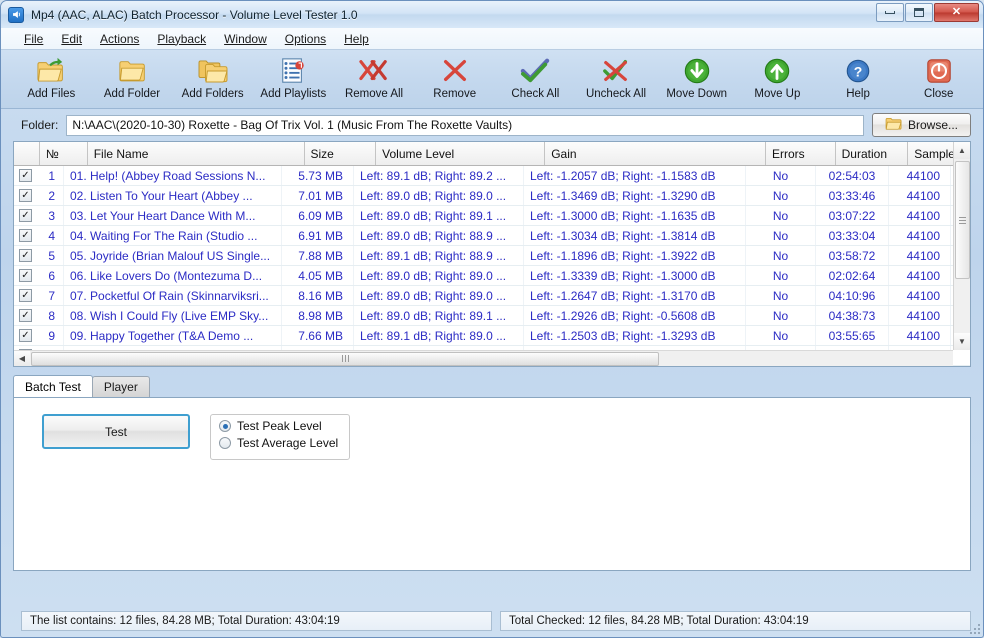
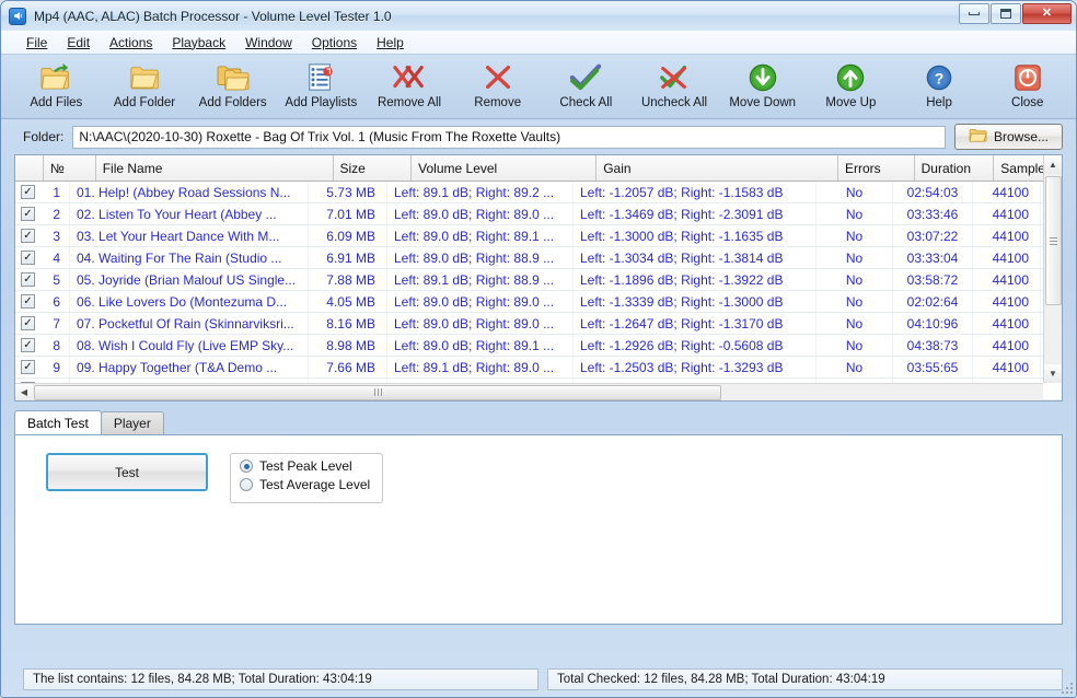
  Mp4 (AAC, ALAC) Batch Processor - Volume Level Tester 1.0
  ✕
  File
  Edit
  Actions
  Playback
  Window
  Options
  Help
  Add Files
  Add Folder
  Add Folders
  Add Playlists
  Remove All
  Remove
  Check All
  Uncheck All
  Move Down
  Move Up
  ?
  Help
  Close
  Folder:
  N:\AAC\(2020-10-30) Roxette - Bag Of Trix Vol. 1 (Music From The Roxette Vaults)
  Browse...
  №
  File Name
  Size
  Volume Level
  Gain
  Errors
  Duration
  Sample
  ✓
  1
  01. Help! (Abbey Road Sessions N...
  5.73 MB
  Left: 89.1 dB; Right: 89.2 ...
  Left: -1.2057 dB; Right: -1.1583 dB
  No
  02:54:03
  44100
  ✓
  2
  02. Listen To Your Heart (Abbey ...
  7.01 MB
  Left: 89.0 dB; Right: 89.0 ...
- Left: -1.3469 dB; Right: -1.3290 dB
+ Left: -1.3469 dB; Right: -2.3091 dB
  No
  03:33:46
  44100
  ✓
  3
  03. Let Your Heart Dance With M...
  6.09 MB
  Left: 89.0 dB; Right: 89.1 ...
  Left: -1.3000 dB; Right: -1.1635 dB
  No
  03:07:22
  44100
  ✓
  4
  04. Waiting For The Rain (Studio ...
  6.91 MB
  Left: 89.0 dB; Right: 88.9 ...
  Left: -1.3034 dB; Right: -1.3814 dB
  No
  03:33:04
  44100
  ✓
  5
  05. Joyride (Brian Malouf US Single...
  7.88 MB
  Left: 89.1 dB; Right: 88.9 ...
  Left: -1.1896 dB; Right: -1.3922 dB
  No
  03:58:72
  44100
  ✓
  6
  06. Like Lovers Do (Montezuma D...
  4.05 MB
  Left: 89.0 dB; Right: 89.0 ...
  Left: -1.3339 dB; Right: -1.3000 dB
  No
  02:02:64
  44100
  ✓
  7
  07. Pocketful Of Rain (Skinnarviksri...
  8.16 MB
  Left: 89.0 dB; Right: 89.0 ...
  Left: -1.2647 dB; Right: -1.3170 dB
  No
  04:10:96
  44100
  ✓
  8
  08. Wish I Could Fly (Live EMP Sky...
  8.98 MB
  Left: 89.0 dB; Right: 89.1 ...
  Left: -1.2926 dB; Right: -0.5608 dB
  No
  04:38:73
  44100
  ✓
  9
  09. Happy Together (T&A Demo ...
  7.66 MB
  Left: 89.1 dB; Right: 89.0 ...
  Left: -1.2503 dB; Right: -1.3293 dB
  No
  03:55:65
  44100
  ▲
  ▼
  ◀
  Batch Test
  Player
  Test
  Test Peak Level
  Test Average Level
  The list contains: 12 files, 84.28 MB; Total Duration: 43:04:19
  Total Checked: 12 files, 84.28 MB; Total Duration: 43:04:19
